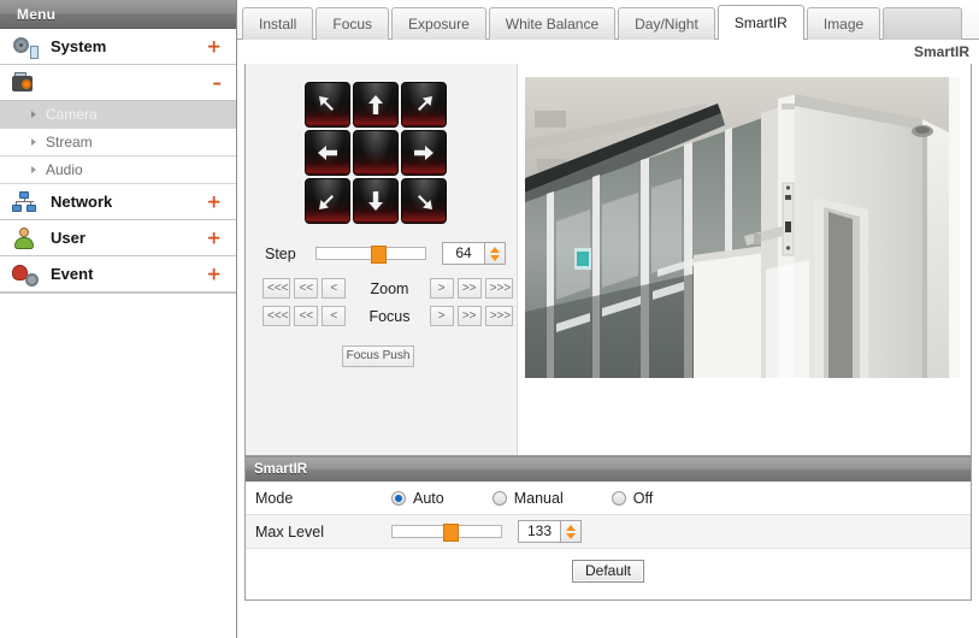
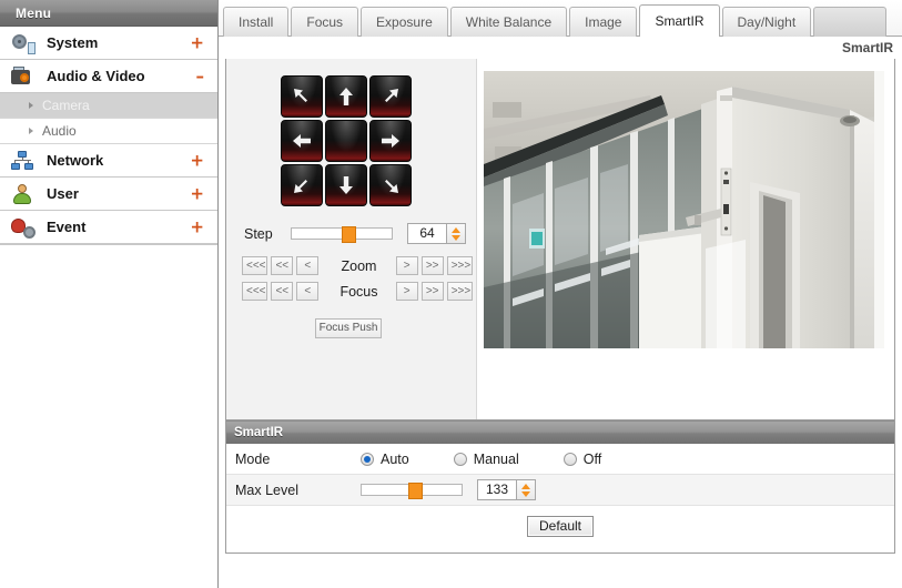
  Menu
  System
  +
+ Audio & Video
  –
  Camera
- Stream
  Audio
  Network
  +
  User
  +
  Event
  +
  Install
  Focus
  Exposure
  White Balance
- Day/Night
+ Image
  SmartIR
- Image
+ Day/Night
  SmartIR
  Step
  64
  <<<
  <<
  <
  Zoom
  >
  >>
  >>>
  <<<
  <<
  <
  Focus
  >
  >>
  >>>
  Focus Push
  SmartIR
  Mode
  Auto
  Manual
  Off
  Max Level
  133
  Default
